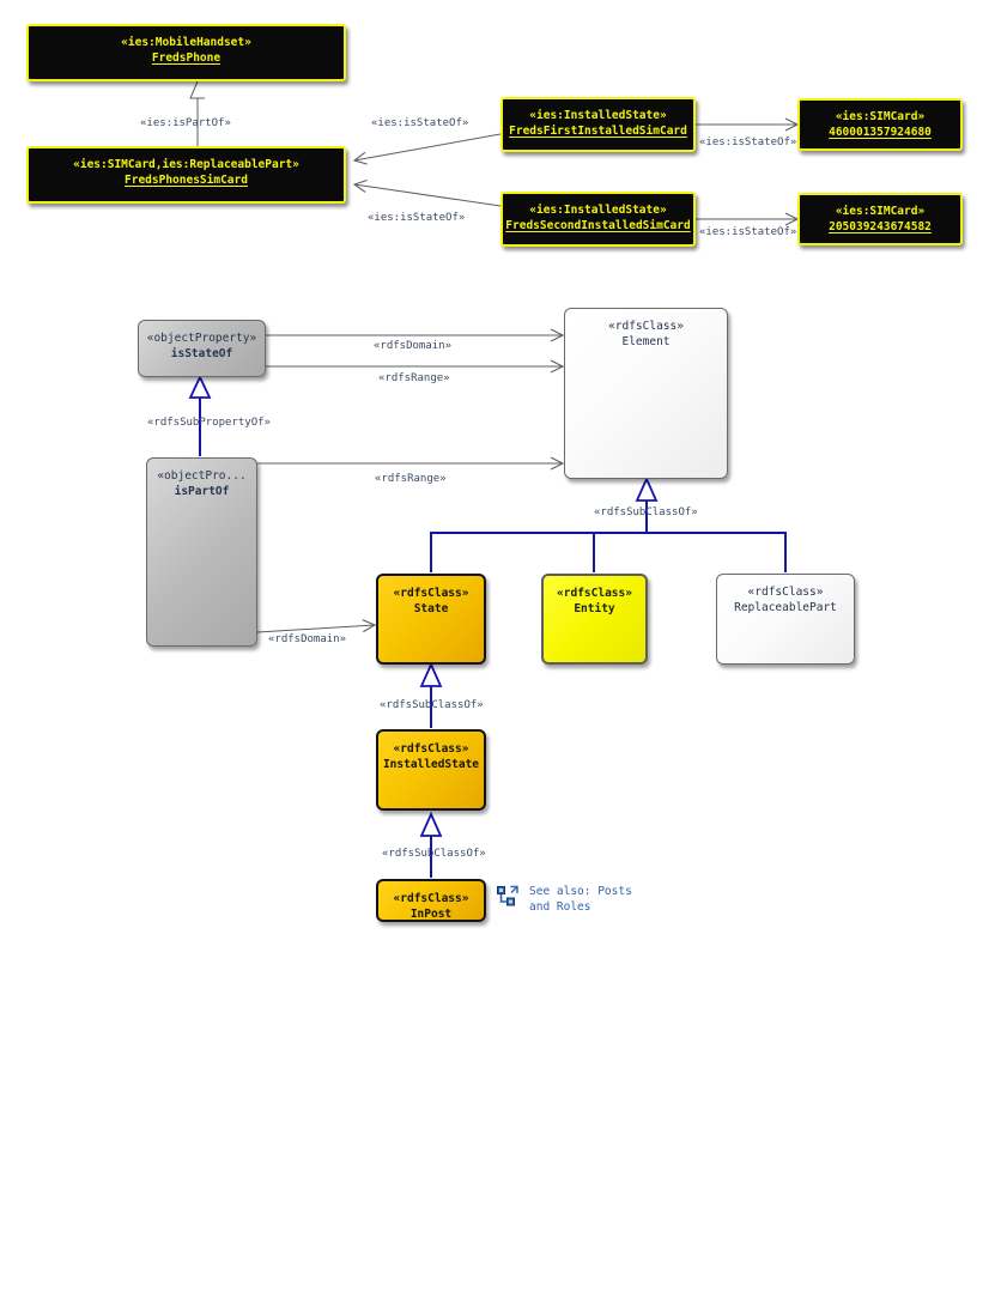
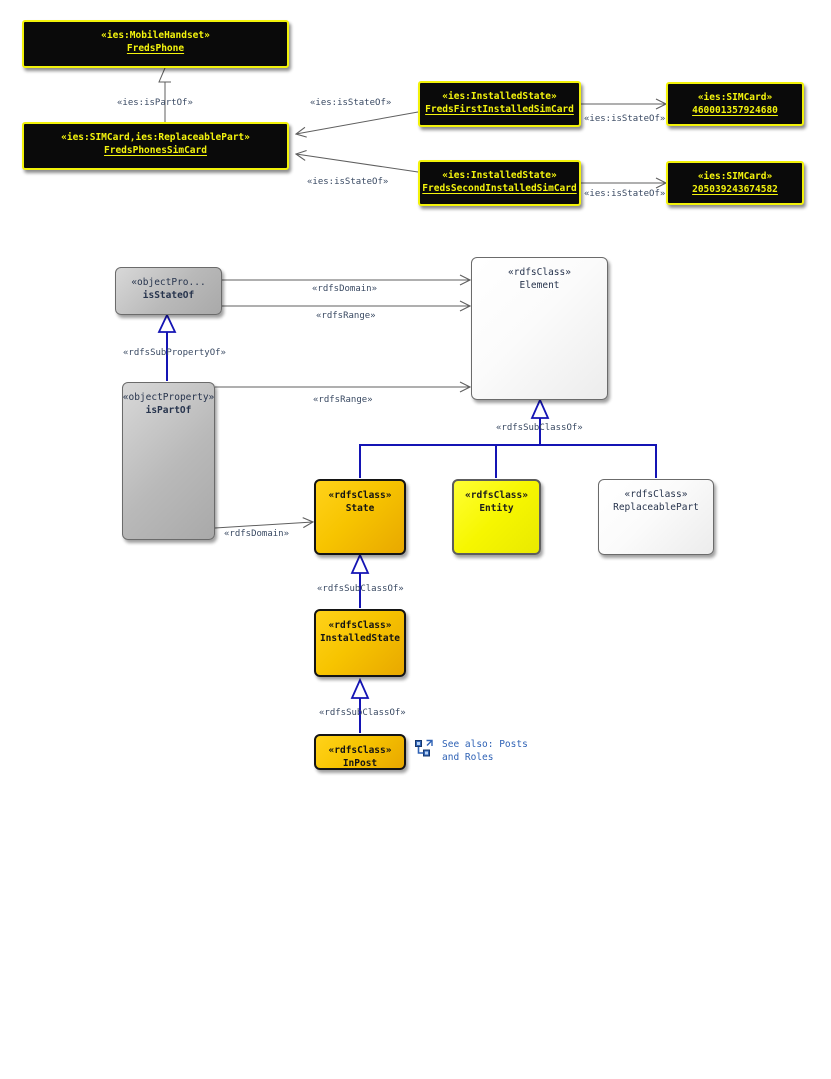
  «ies:MobileHandset»
  FredsPhone
  «ies:SIMCard,ies:ReplaceablePart»
  FredsPhonesSimCard
  «ies:InstalledState»
  FredsFirstInstalledSimCard
  «ies:InstalledState»
  FredsSecondInstalledSimCard
  «ies:SIMCard»
  460001357924680
  «ies:SIMCard»
  205039243674582
- «objectProperty»
+ «objectPro...
  isStateOf
- «objectPro...
+ «objectProperty»
  isPartOf
  «rdfsClass»
  Element
  «rdfsClass»
  State
  «rdfsClass»
  Entity
  «rdfsClass»
  ReplaceablePart
  «rdfsClass»
  InstalledState
  «rdfsClass»
  InPost
  «ies:isPartOf»
  «ies:isStateOf»
  «ies:isStateOf»
  «ies:isStateOf»
  «ies:isStateOf»
  «rdfsDomain»
  «rdfsRange»
  «rdfsRange»
  «rdfsDomain»
  «rdfsSubPropertyOf»
  «rdfsSubClassOf»
  «rdfsSubClassOf»
  «rdfsSubClassOf»
  See also: Posts
  and Roles
